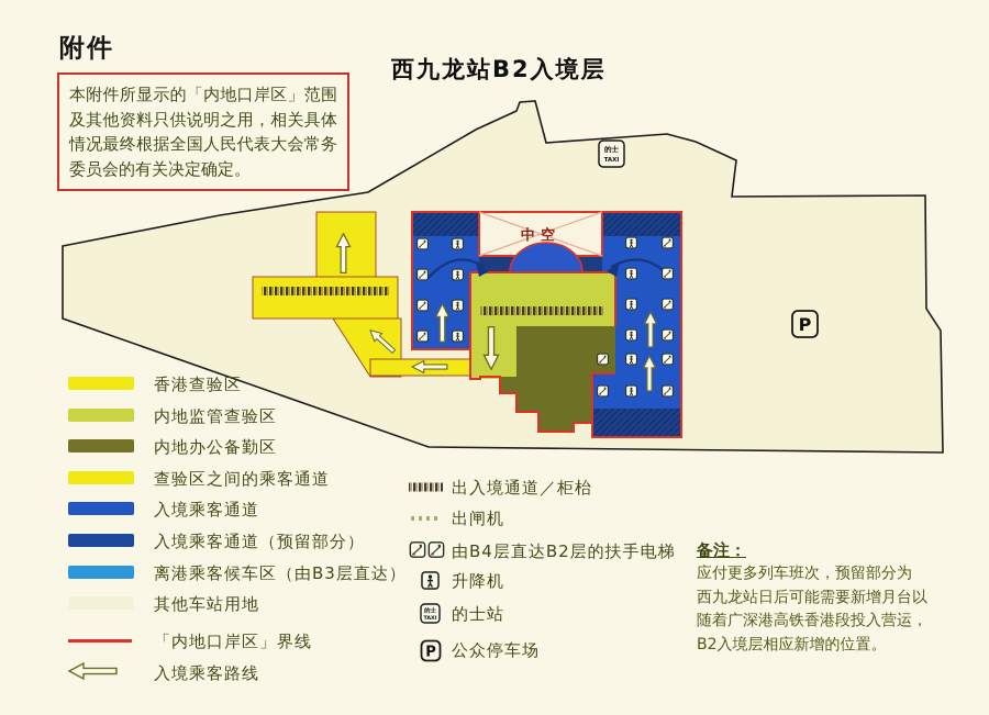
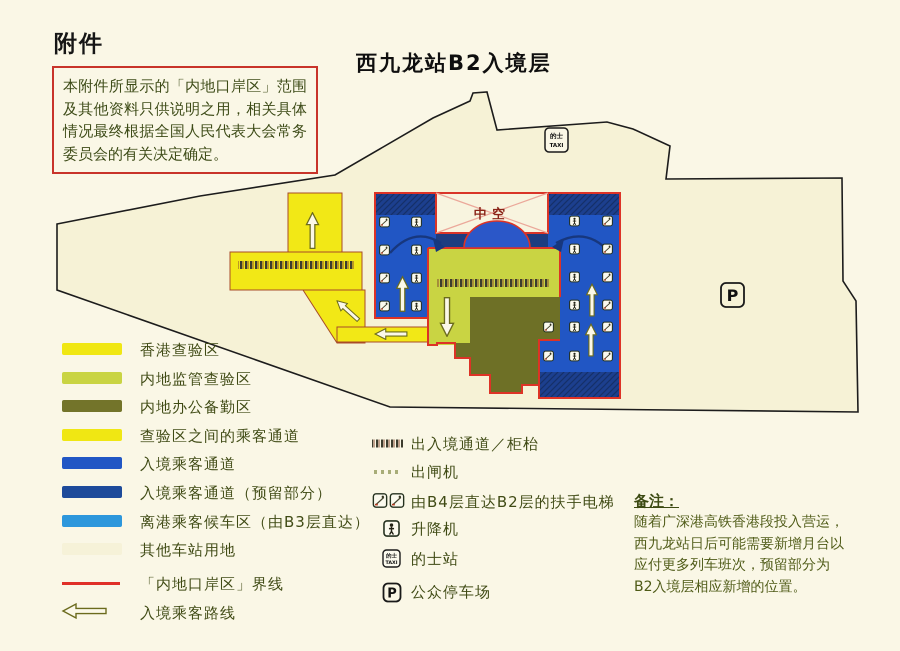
  中空
  的士
  P
  附件
  本附件所显示的「内地口岸区」范围及其他资料只供说明之用，相关具体情况最终根据全国人民代表大会常务委员会的有关决定确定。
  西九龙站B2入境层
  香港查验区
  内地监管查验区
  内地办公备勤区
  查验区之间的乘客通道
  入境乘客通道
  入境乘客通道（预留部分）
  离港乘客候车区（由B3层直达）
  其他车站用地
  「内地口岸区」界线
  入境乘客路线
  出入境通道／柜枱
  出闸机
  由B4层直达B2层的扶手电梯
  升降机
  的士站
  P
  公众停车场
  备注：
- 应付更多列车班次，预留部分为
+ 随着广深港高铁香港段投入营运，
  西九龙站日后可能需要新增月台以
- 随着广深港高铁香港段投入营运，
+ 应付更多列车班次，预留部分为
  B2入境层相应新增的位置。
